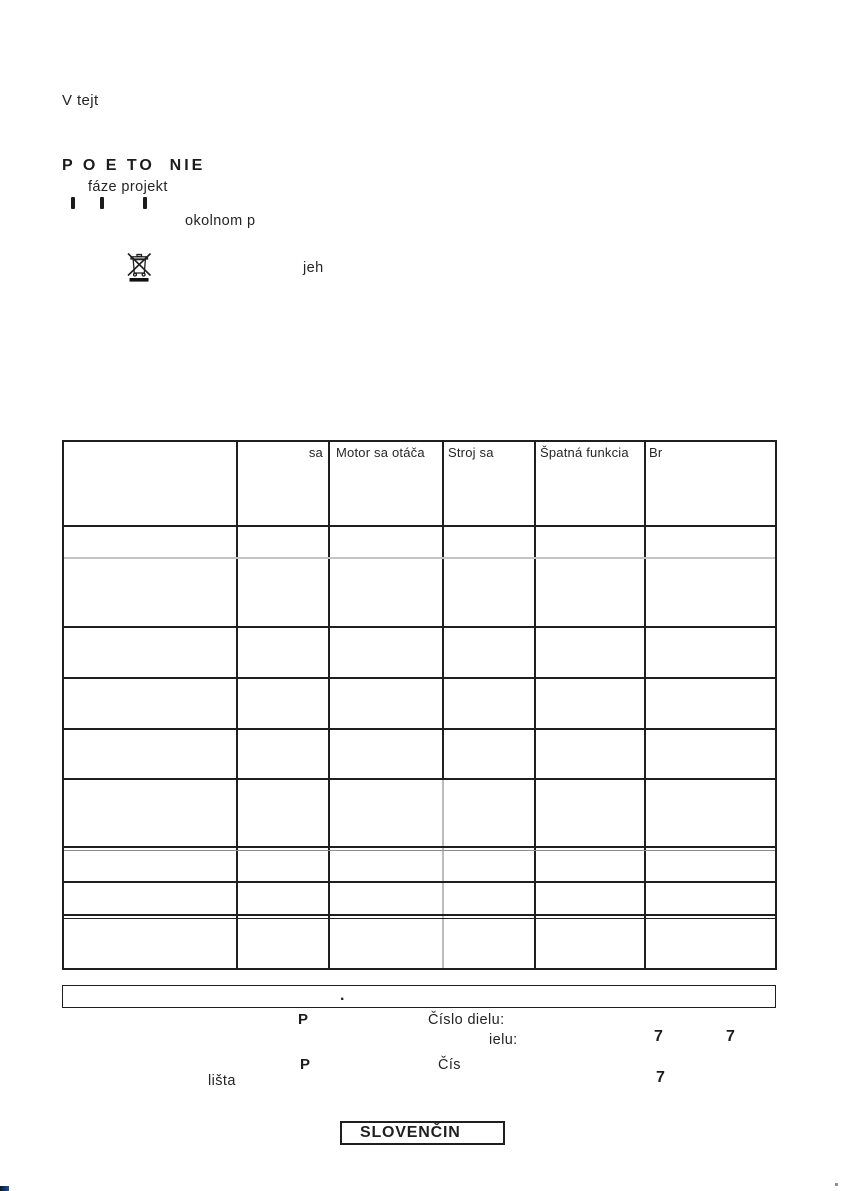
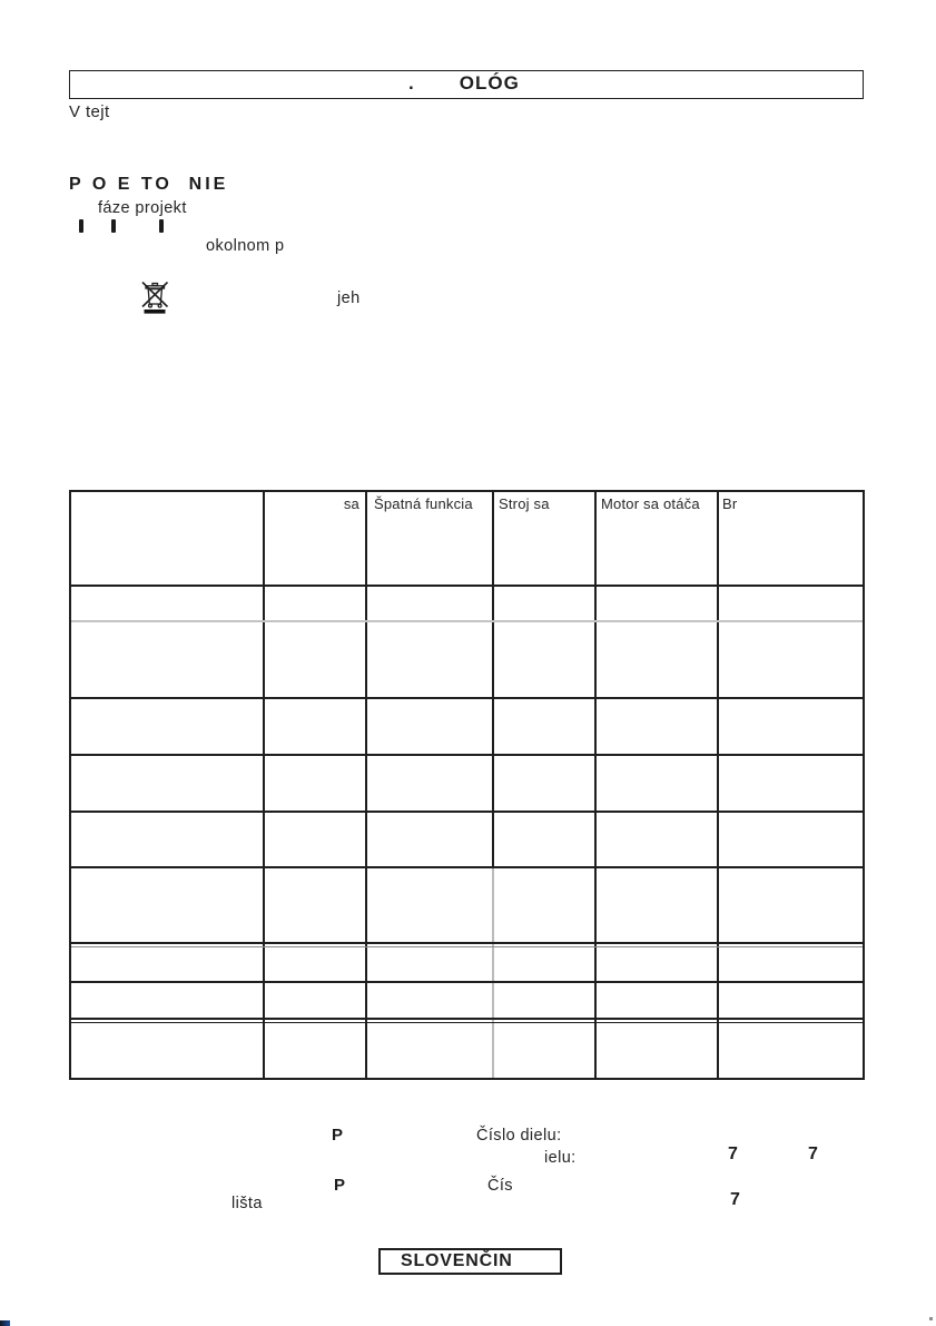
+ . OLÓG
  V tejt
  P O E TO NIE
  fáze projekt
  okolnom p
  jeh
  sa
- Motor sa otáča
+ Špatná funkcia
  Stroj sa
- Špatná funkcia
+ Motor sa otáča
  Br
- .
  P
  Číslo dielu:
  ielu:
  7
  7
  P
  Čís
  lišta
  7
  SLOVENČIN
